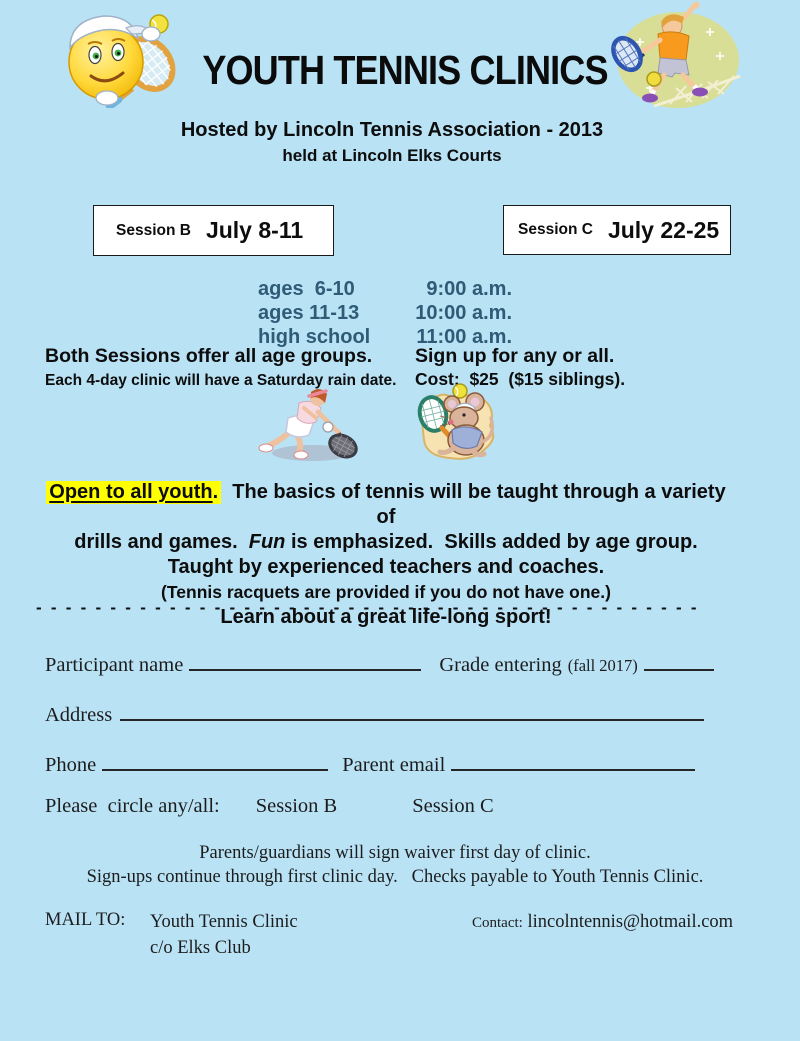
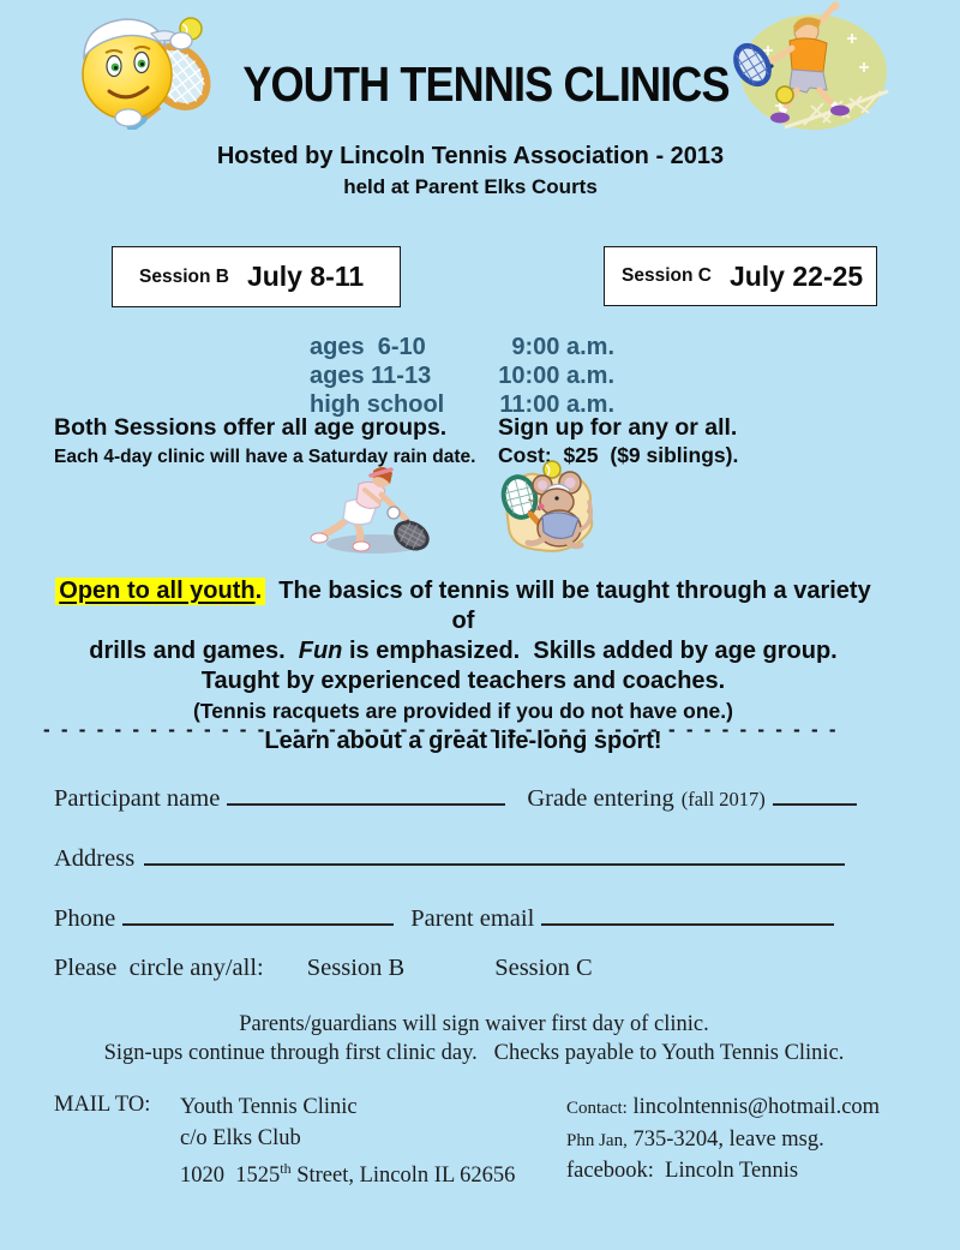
  YOUTH TENNIS CLINICS
  Hosted by Lincoln Tennis Association - 2013
- held at Lincoln Elks Courts
+ held at Parent Elks Courts
  Session B
  July 8-11
  Session C
  July 22-25
  ages 6-10
  9:00 a.m.
  ages 11-13
  10:00 a.m.
  high school
  11:00 a.m.
  Both Sessions offer all age groups.
  Sign up for any or all.
  Each 4-day clinic will have a Saturday rain date.
- Cost: $25 ($15 siblings).
+ Cost: $25 ($9 siblings).
  Open to all youth. The basics of tennis will be taught through a variety of
  drills and games. Fun is emphasized. Skills added by age group.
  Taught by experienced teachers and coaches.
  (Tennis racquets are provided if you do not have one.)
  Learn about a great life-long sport!
  - - - - - - - - - - - - - - - - - - - - - - - - - - - - - - - - - - - - - - - - - - - - -
  Participant name
  Grade entering
  (fall 2017)
  Address
  Phone
  Parent email
  Please circle any/all:
  Session B
  Session C
  Parents/guardians will sign waiver first day of clinic.
  Sign-ups continue through first clinic day. Checks payable to Youth Tennis Clinic.
  MAIL TO:
  Youth Tennis Clinic
  c/o Elks Club
+ 1020 1525th Street, Lincoln IL 62656
  Contact: lincolntennis@hotmail.com
+ Phn Jan, 735-3204, leave msg.
+ facebook: Lincoln Tennis
